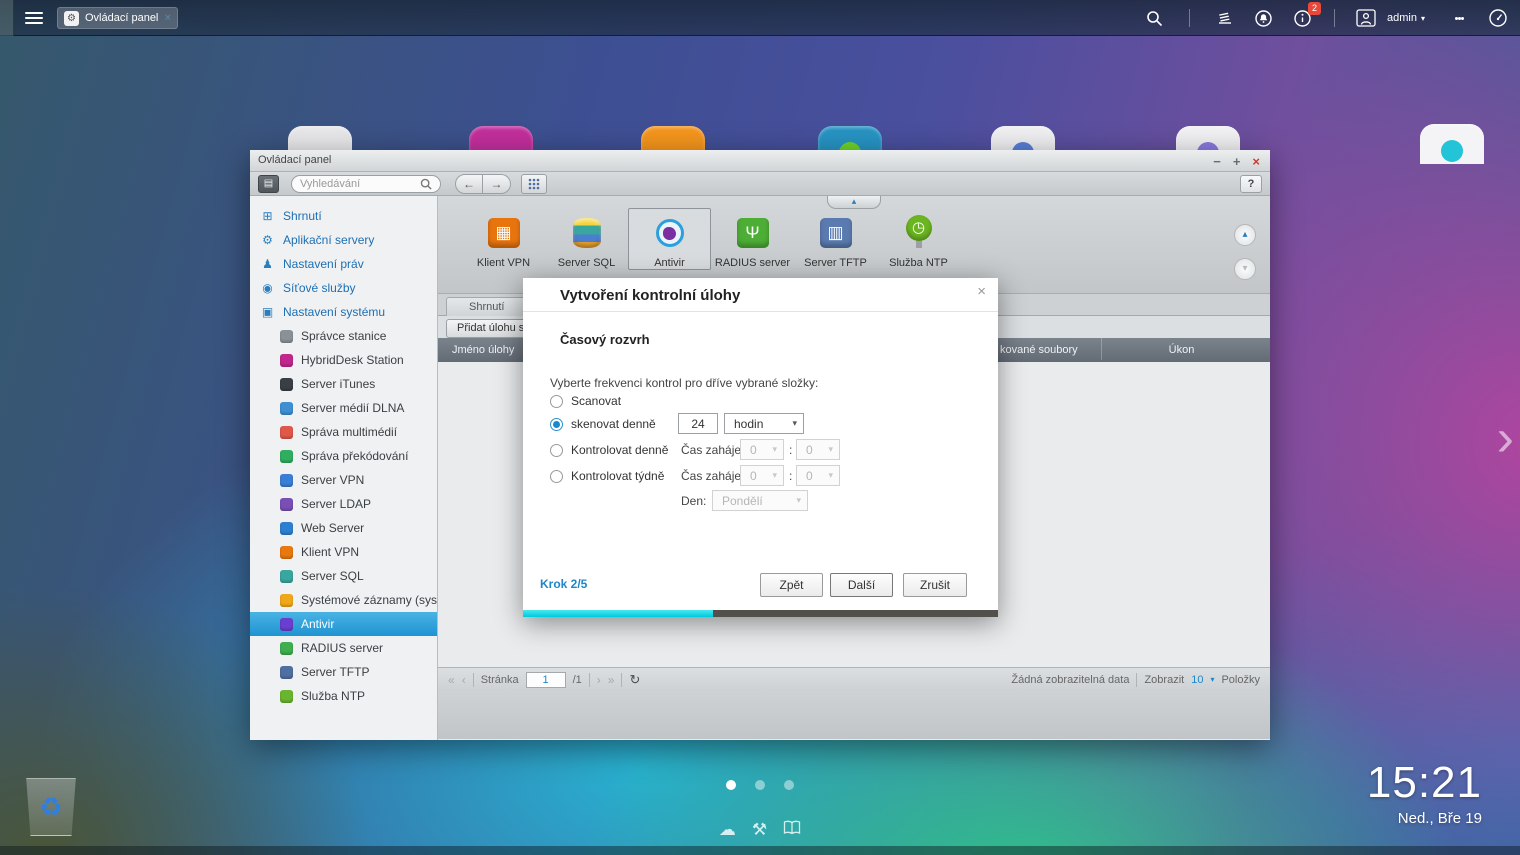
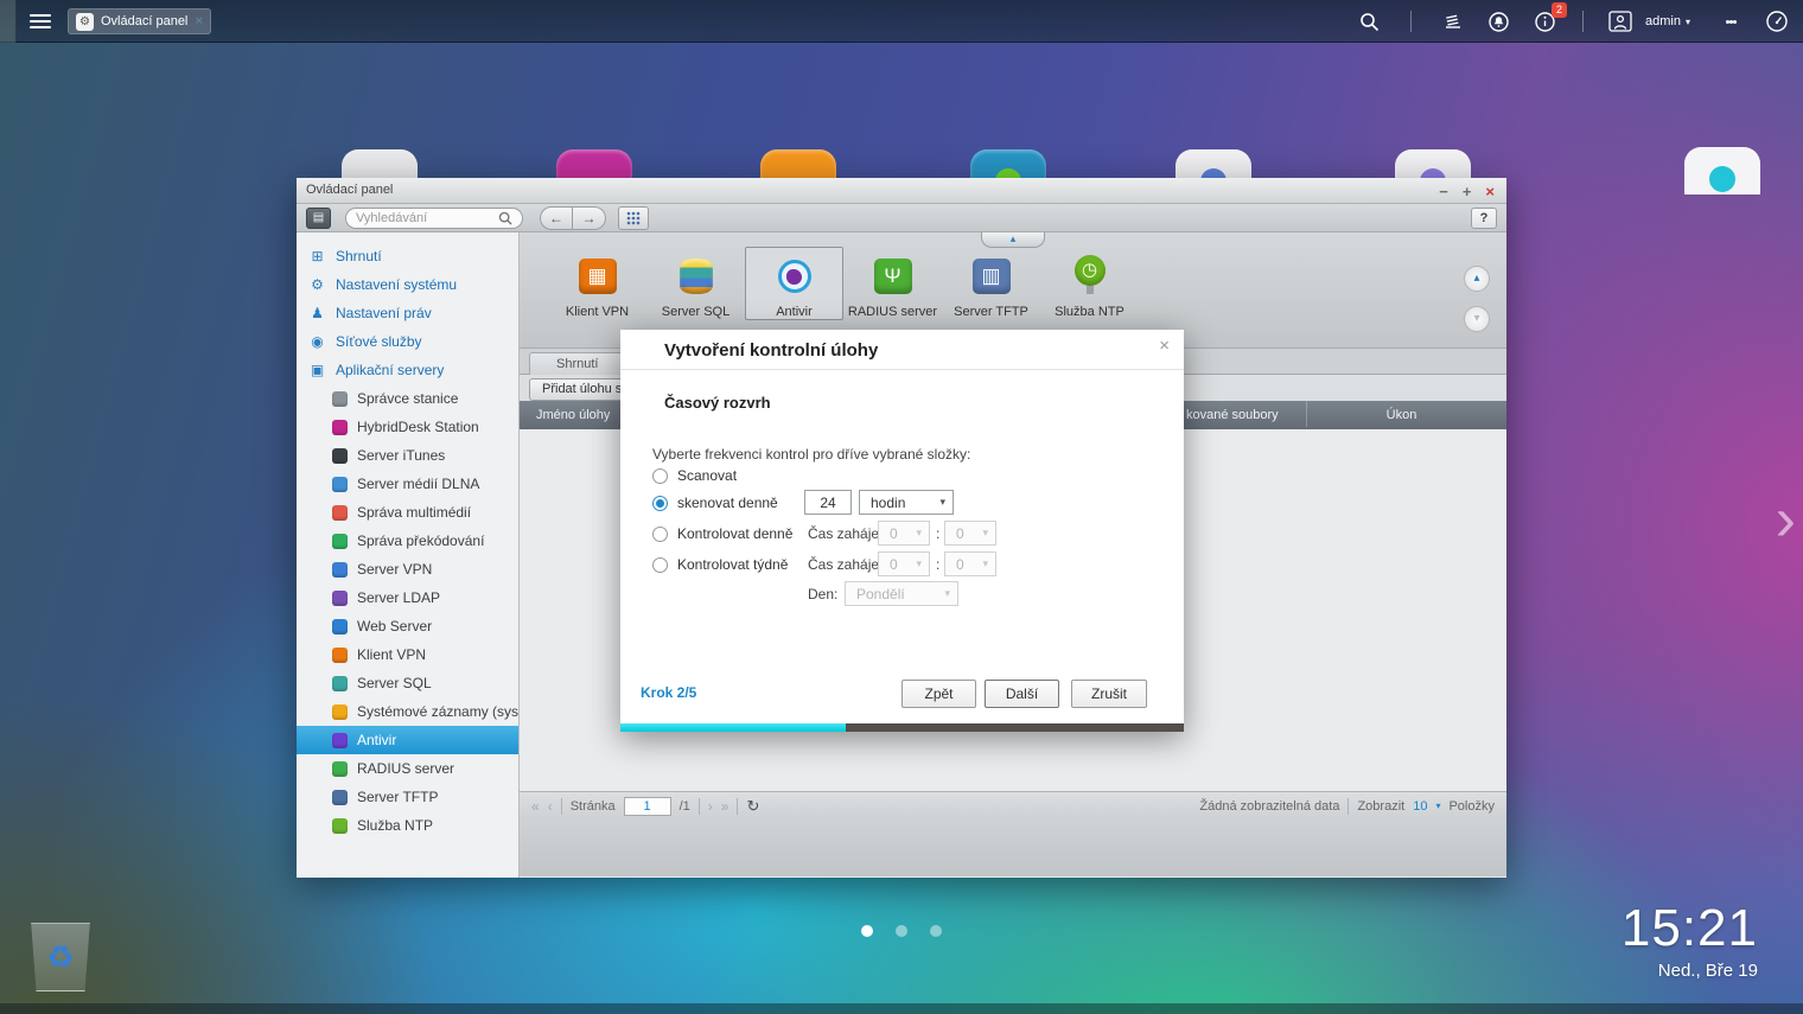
  ⚙
  Ovládací panel
  ×
  2
  admin
  ▾
  Ovládací panel
  −
  +
  ×
  ▤
  Vyhledávání
  ←
  →
  ?
  ⊞
  Shrnutí
  ⚙
- Aplikační servery
+ Nastavení systému
  ♟
  Nastavení práv
  ◉
  Síťové služby
  ▣
- Nastavení systému
+ Aplikační servery
  Správce stanice
  HybridDesk Station
  Server iTunes
  Server médií DLNA
  Správa multimédií
  Správa překódování
  Server VPN
  Server LDAP
  Web Server
  Klient VPN
  Server SQL
  Systémové záznamy (sys
  Antivir
  RADIUS server
  Server TFTP
  Služba NTP
  ▴
  ▦
  Klient VPN
  Server SQL
  Antivir
  Ψ
  RADIUS server
  ▥
  Server TFTP
  ◷
  Služba NTP
  ▴
  ▾
  Shrnutí
  Přidat úlohu s
  Jméno úlohy
  kované soubory
  Úkon
  «
  ‹
  Stránka
  1
  /1
  ›
  »
  ↻
  Žádná zobrazitelná data
  Zobrazit
  10
  ▾
  Položky
  ×
  Vytvoření kontrolní úlohy
  Časový rozvrh
  Vyberte frekvenci kontrol pro dříve vybrané složky:
  Scanovat
  skenovat denně
  24
  hodin
  ▾
  Kontrolovat denně
  Čas zaháje
  0
  ▾
  :
  0
  ▾
  Kontrolovat týdně
  Čas zaháje
  0
  ▾
  :
  0
  ▾
  Den:
  Pondělí
  ▾
  Krok 2/5
  Zpět
  Další
  Zrušit
  15:21
  Ned., Bře 19
- ☁
- ⚒
  ♻
  ›
